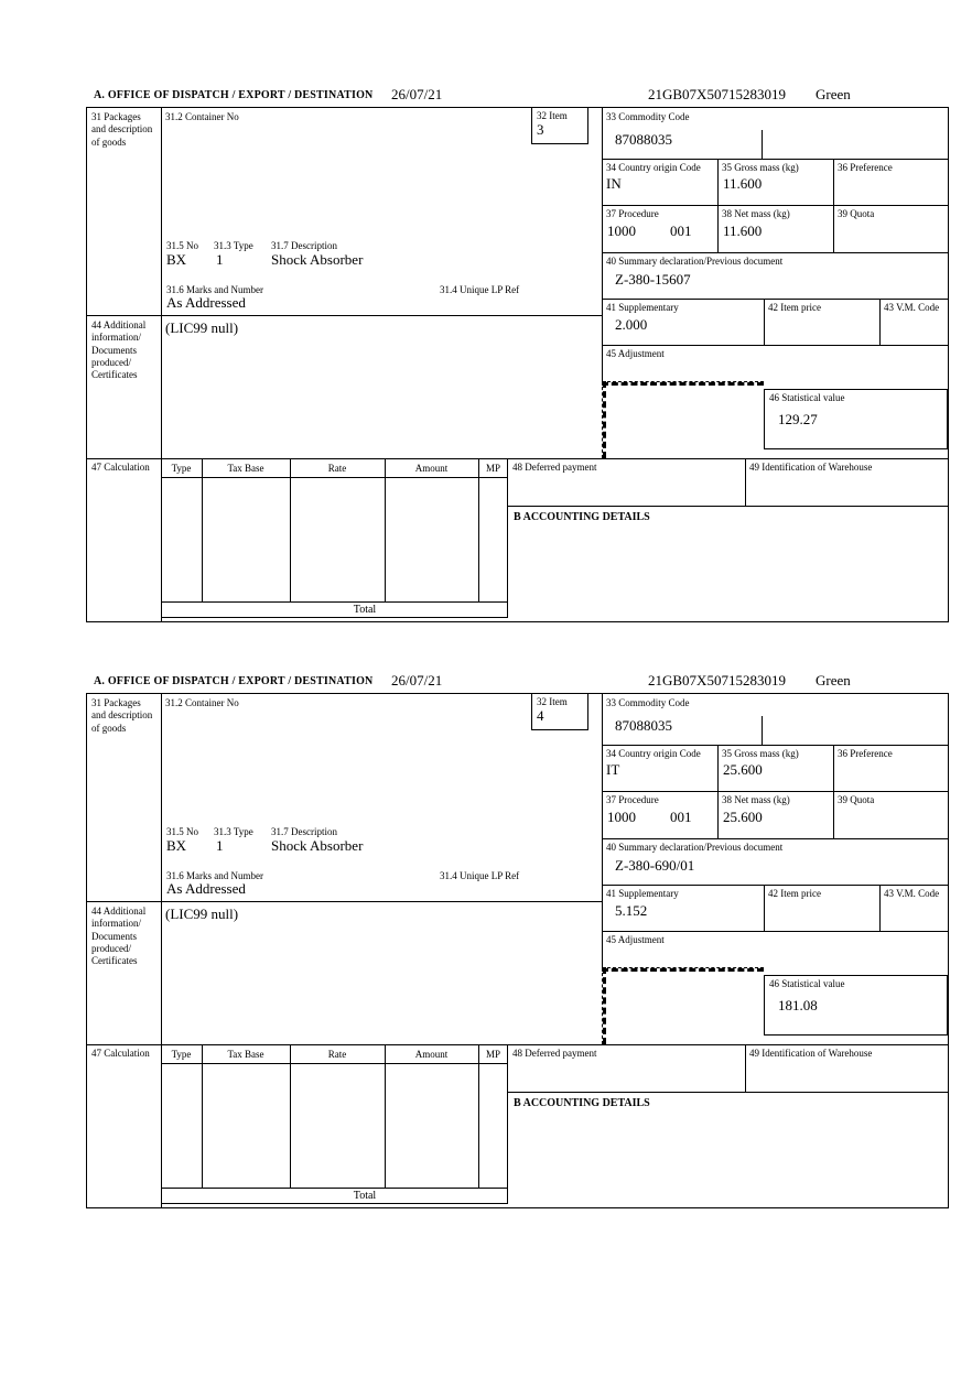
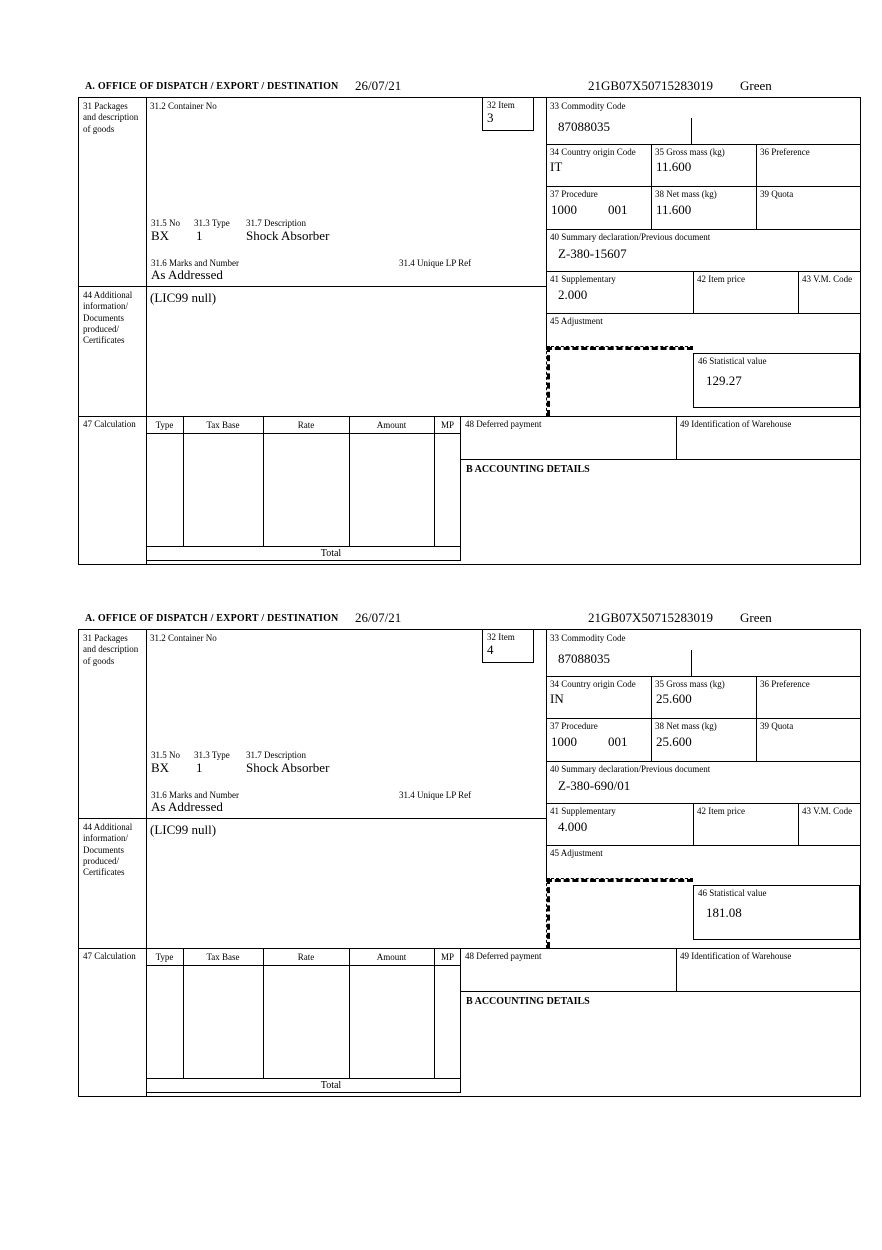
  A. OFFICE OF DISPATCH / EXPORT / DESTINATION
  26/07/21
  21GB07X50715283019
  Green
  31 Packages and description of goods
  44 Additional information/ Documents produced/ Certificates
  47 Calculation
  31.2 Container No
  32 Item
  3
  31.5 No
  31.3 Type
  31.7 Description
  BX
  1
  Shock Absorber
  31.6 Marks and Number
  31.4 Unique LP Ref
  As Addressed
  (LIC99 null)
  33 Commodity Code
  87088035
  34 Country origin Code
  35 Gross mass (kg)
  36 Preference
- IN
+ IT
  11.600
  37 Procedure
  38 Net mass (kg)
  39 Quota
  1000
  001
  11.600
  40 Summary declaration/Previous document
  Z-380-15607
  41 Supplementary
  42 Item price
  43 V.M. Code
  2.000
  45 Adjustment
  46 Statistical value
  129.27
  Type
  Tax Base
  Rate
  Amount
  MP
  Total
  48 Deferred payment
  49 Identification of Warehouse
  B ACCOUNTING DETAILS
  A. OFFICE OF DISPATCH / EXPORT / DESTINATION
  26/07/21
  21GB07X50715283019
  Green
  31 Packages and description of goods
  44 Additional information/ Documents produced/ Certificates
  47 Calculation
  31.2 Container No
  32 Item
  4
  31.5 No
  31.3 Type
  31.7 Description
  BX
  1
  Shock Absorber
  31.6 Marks and Number
  31.4 Unique LP Ref
  As Addressed
  (LIC99 null)
  33 Commodity Code
  87088035
  34 Country origin Code
  35 Gross mass (kg)
  36 Preference
- IT
+ IN
  25.600
  37 Procedure
  38 Net mass (kg)
  39 Quota
  1000
  001
  25.600
  40 Summary declaration/Previous document
  Z-380-690/01
  41 Supplementary
  42 Item price
  43 V.M. Code
- 5.152
+ 4.000
  45 Adjustment
  46 Statistical value
  181.08
  Type
  Tax Base
  Rate
  Amount
  MP
  Total
  48 Deferred payment
  49 Identification of Warehouse
  B ACCOUNTING DETAILS
